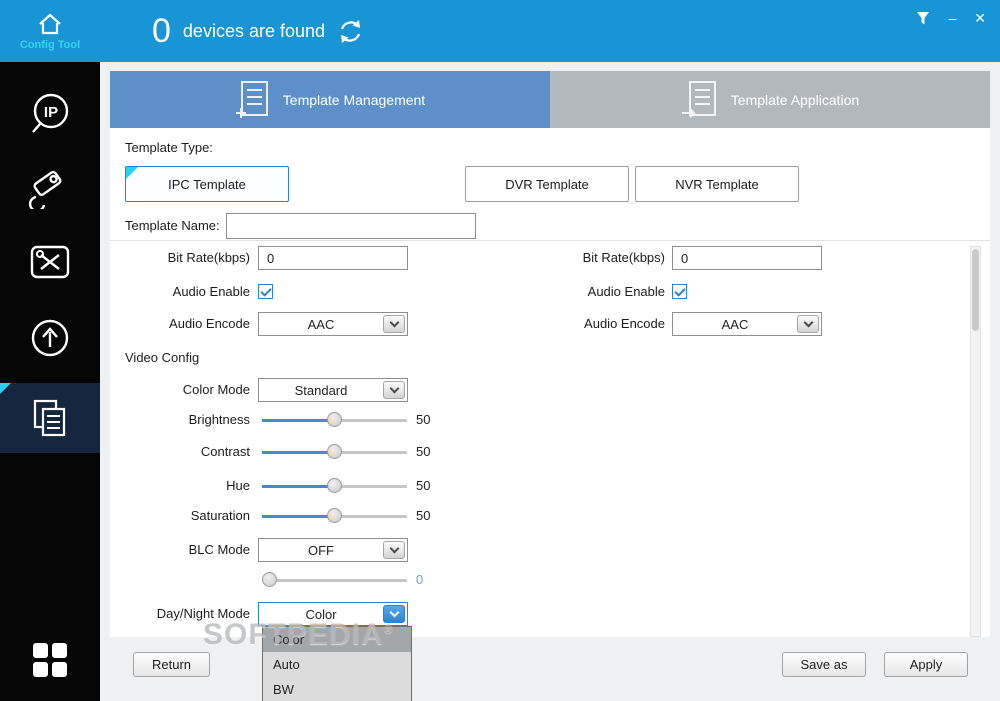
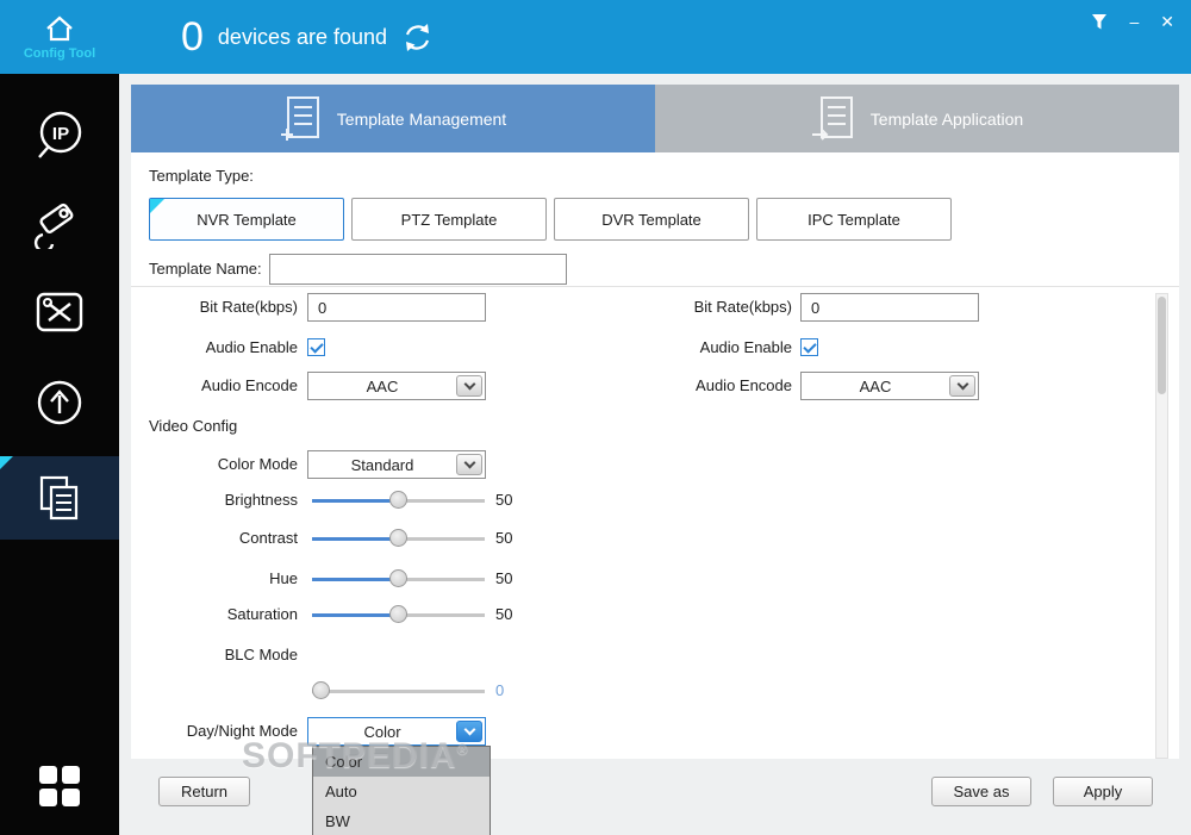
  Config Tool
  0
  devices are found
  –
  ✕
  IP
  Template Management
  Template Application
  Template Type:
- IPC Template
+ NVR Template
+ PTZ Template
  DVR Template
- NVR Template
+ IPC Template
  Template Name:
  Bit Rate(kbps)
  0
  Bit Rate(kbps)
  0
  Audio Enable
  Audio Enable
  Audio Encode
  AAC
  Audio Encode
  AAC
  Video Config
  Color Mode
  Standard
  Brightness
  50
  Contrast
  50
  Hue
  50
  Saturation
  50
  BLC Mode
- OFF
  0
  Day/Night Mode
  Color
  Color
  Auto
  BW
  Return
  Save as
  Apply
  SOFTPEDIA®
